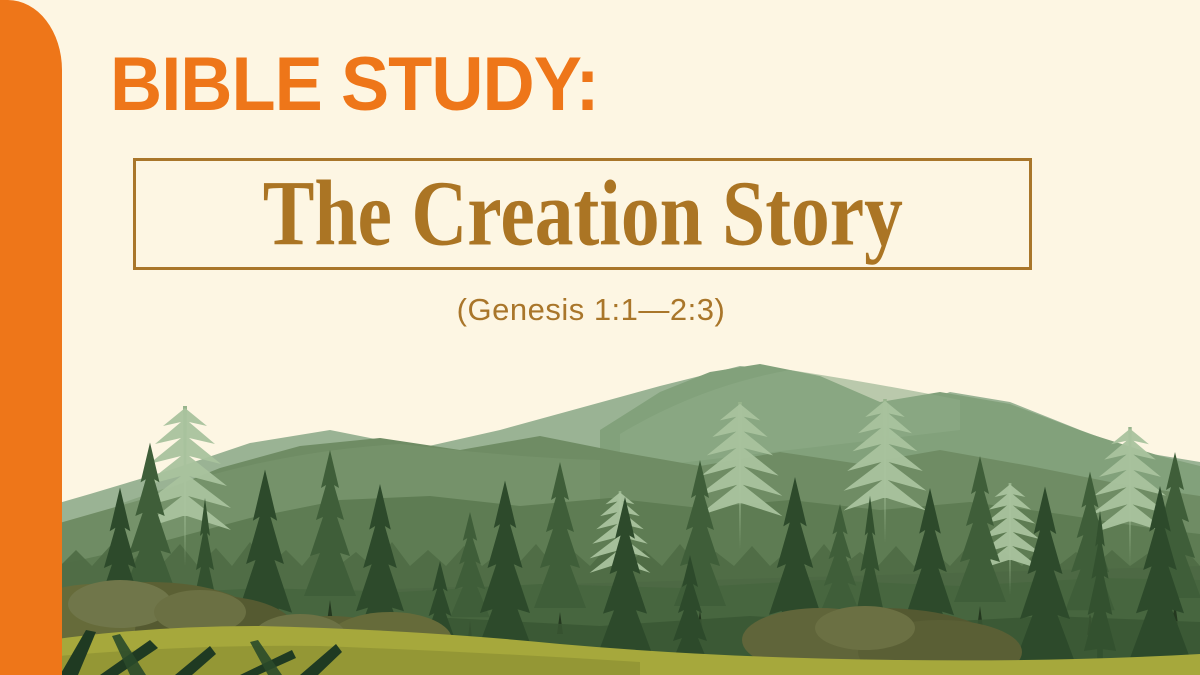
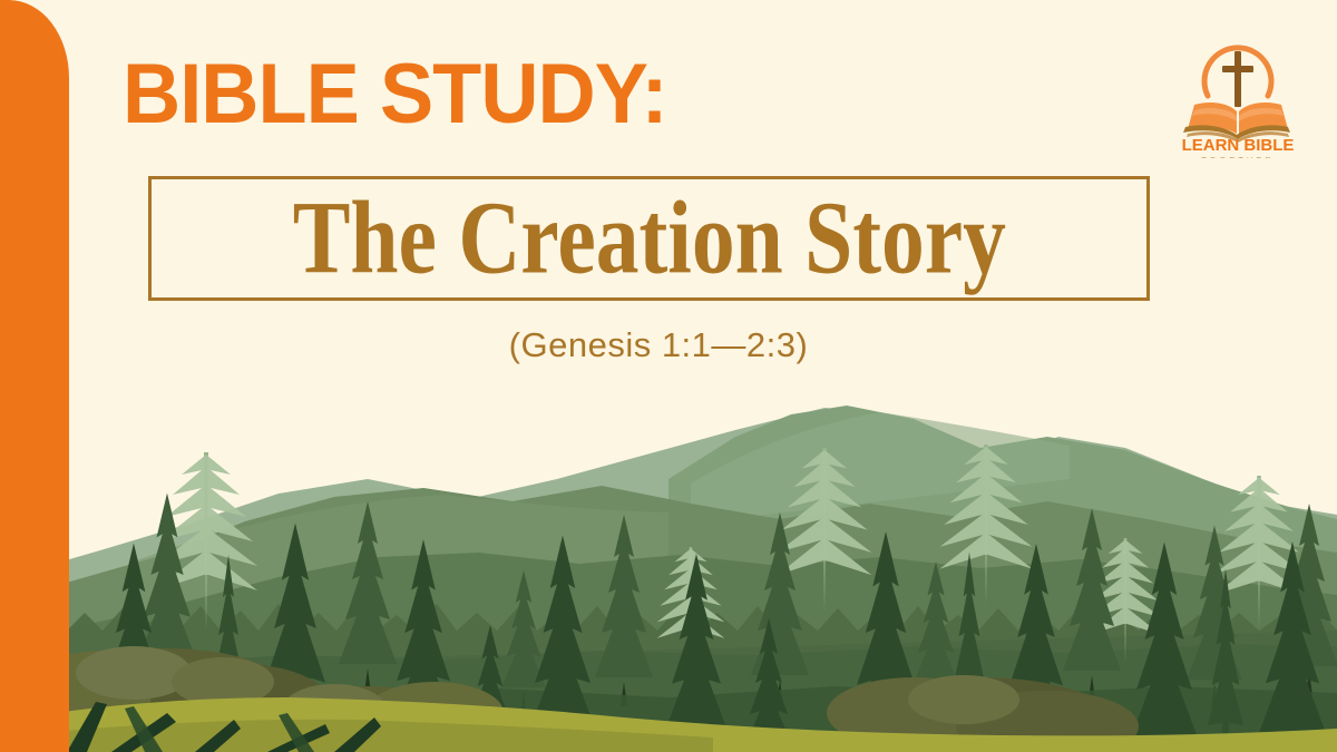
  BIBLE STUDY:
  The Creation Story
  (Genesis 1:1—2:3)
+ LEARN BIBLE
